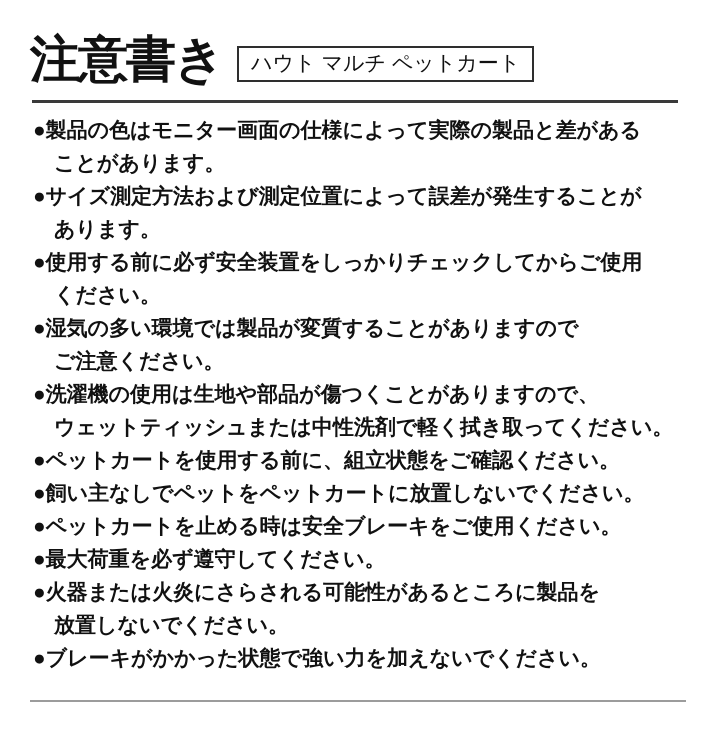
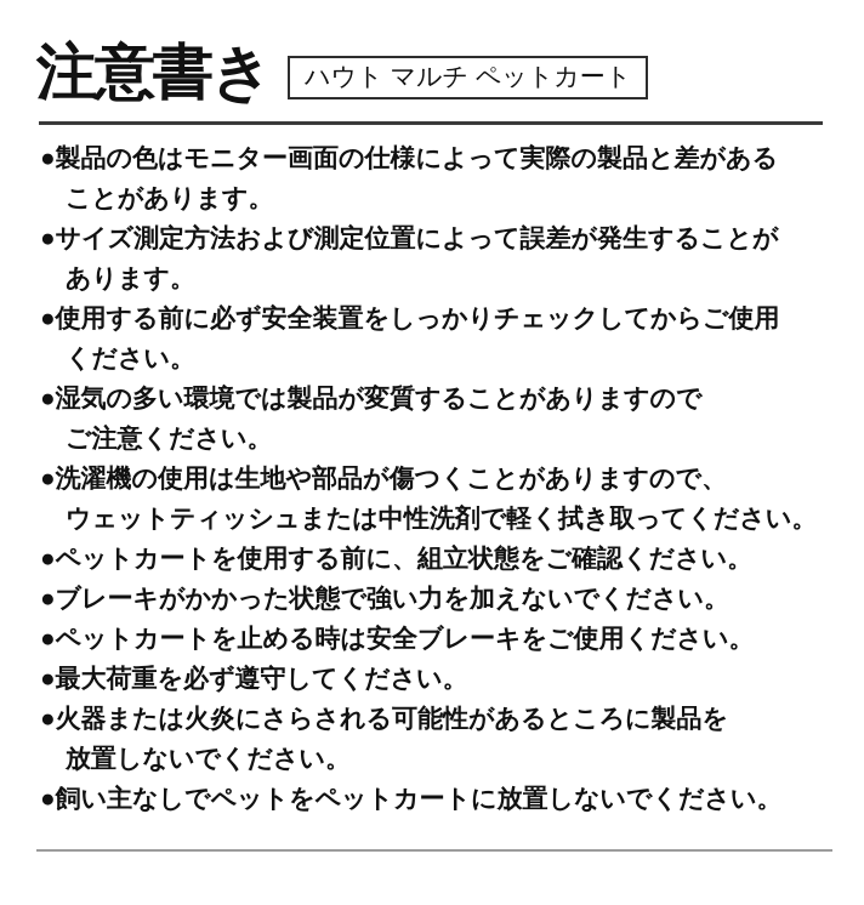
  注意書き
  ハウト マルチ ペットカート
  ●製品の色はモニター画面の仕様によって実際の製品と差がある
  ことがあります。
  ●サイズ測定方法および測定位置によって誤差が発生することが
  あります。
  ●使用する前に必ず安全装置をしっかりチェックしてからご使用
  ください。
  ●湿気の多い環境では製品が変質することがありますので
  ご注意ください。
  ●洗濯機の使用は生地や部品が傷つくことがありますので、
  ウェットティッシュまたは中性洗剤で軽く拭き取ってください。
  ●ペットカートを使用する前に、組立状態をご確認ください。
- ●飼い主なしでペットをペットカートに放置しないでください。
+ ●ブレーキがかかった状態で強い力を加えないでください。
  ●ペットカートを止める時は安全ブレーキをご使用ください。
  ●最大荷重を必ず遵守してください。
  ●火器または火炎にさらされる可能性があるところに製品を
  放置しないでください。
- ●ブレーキがかかった状態で強い力を加えないでください。
+ ●飼い主なしでペットをペットカートに放置しないでください。
